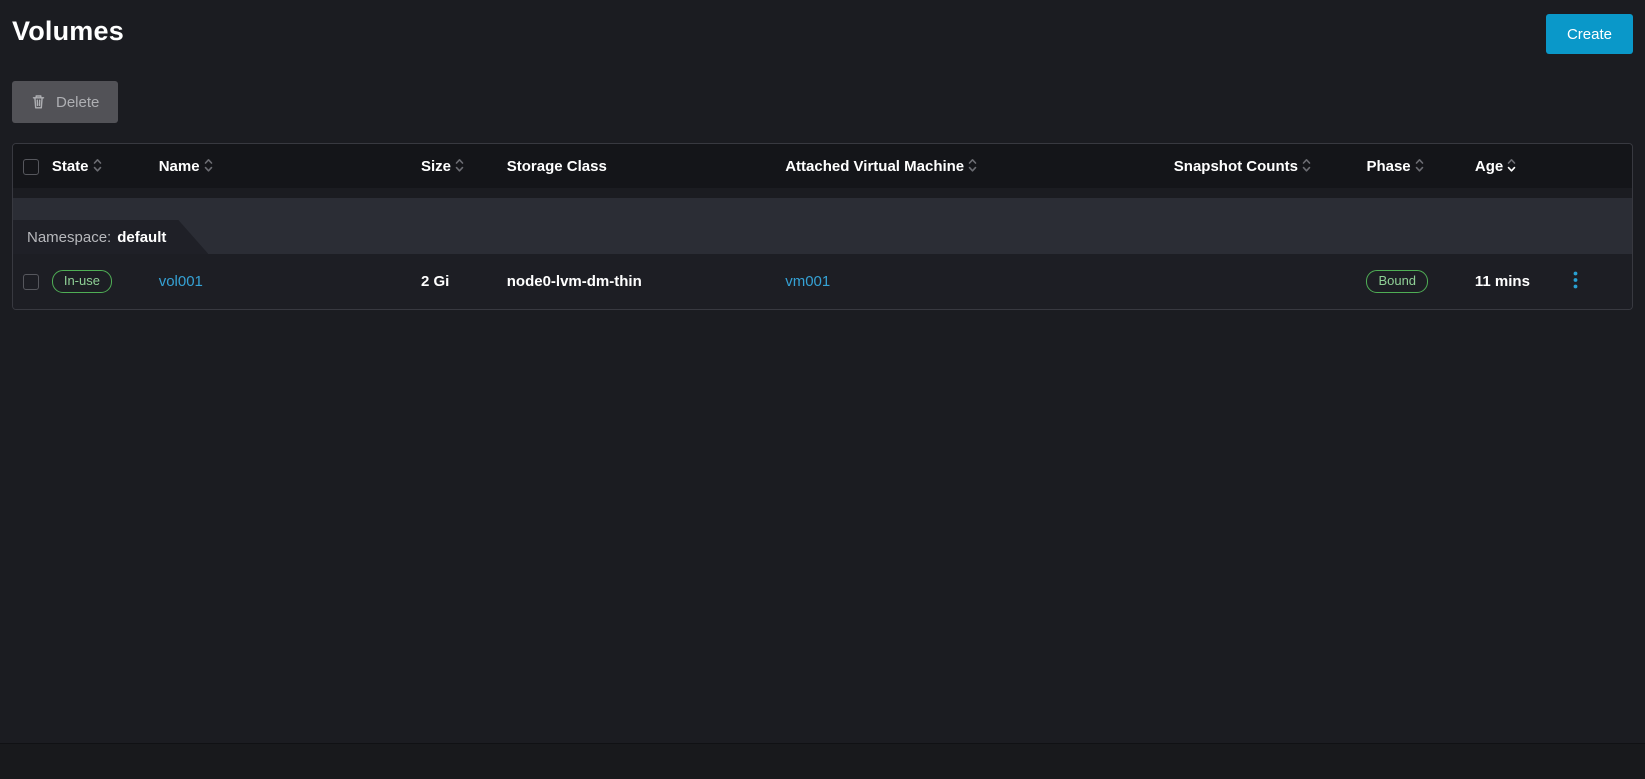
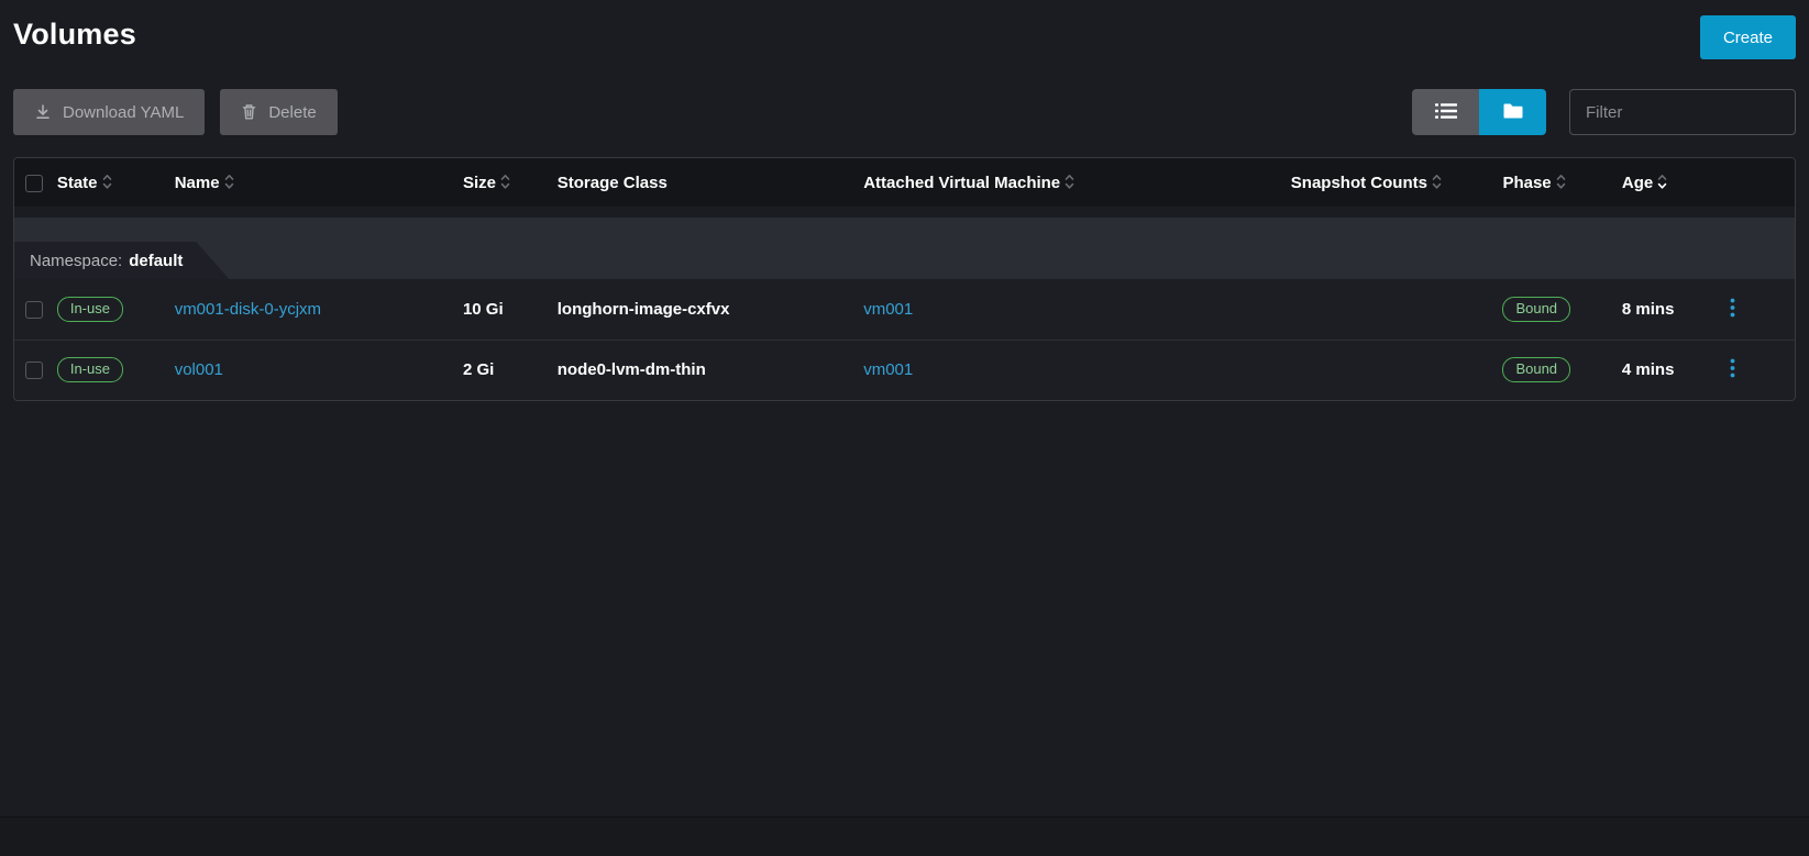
  Volumes
  Create
+ Download YAML
  Delete
+ Filter
  	State	Name	Size	Storage Class	Attached Virtual Machine	Snapshot Counts	Phase	Age
  Namespace: default
+ 	In-use	vm001-disk-0-ycjxm	10 Gi	longhorn-image-cxfvx	vm001		Bound	8 mins
- 	In-use	vol001	2 Gi	node0-lvm-dm-thin	vm001		Bound	11 mins
+ 	In-use	vol001	2 Gi	node0-lvm-dm-thin	vm001		Bound	4 mins
